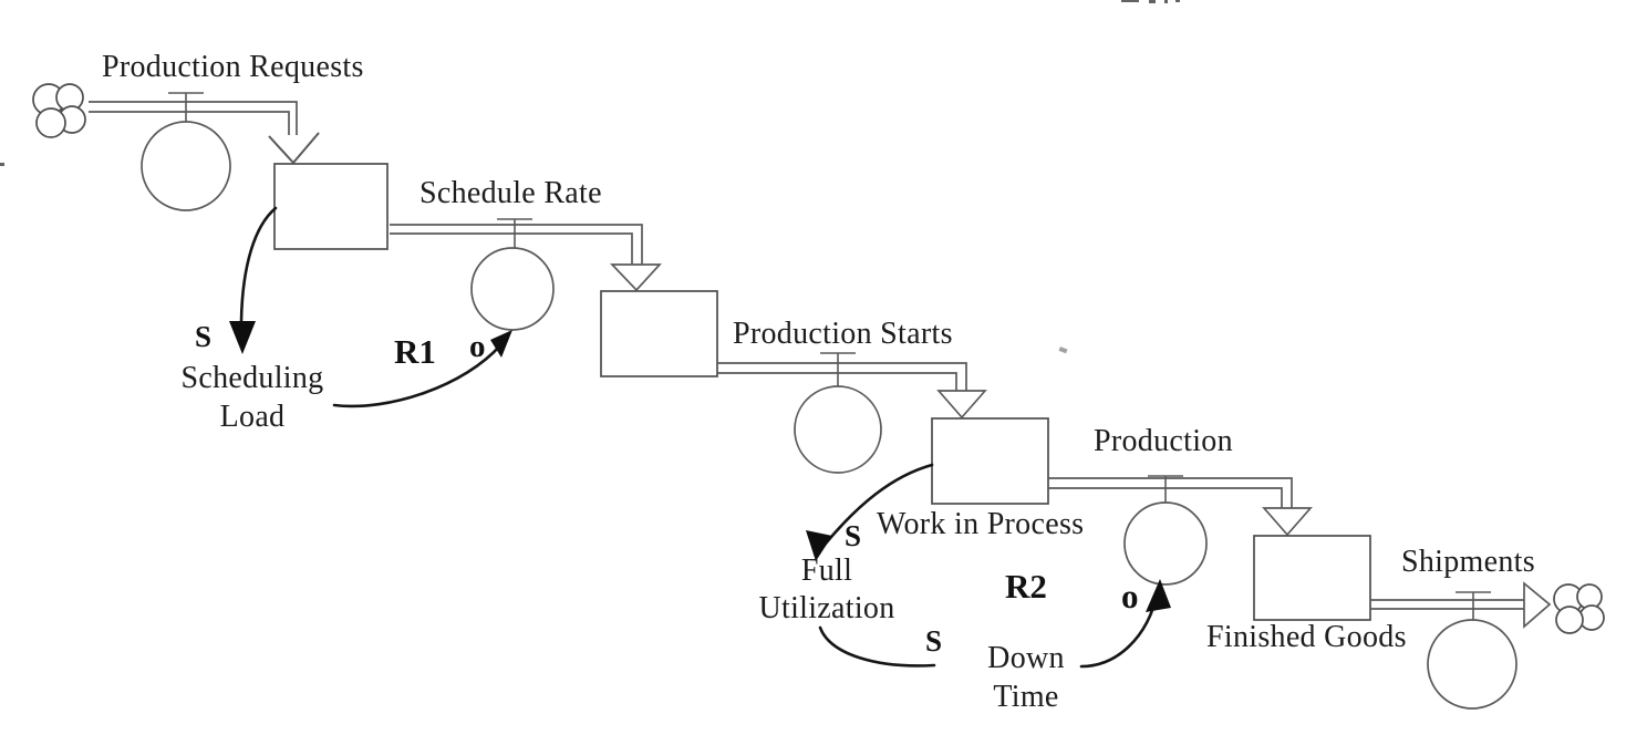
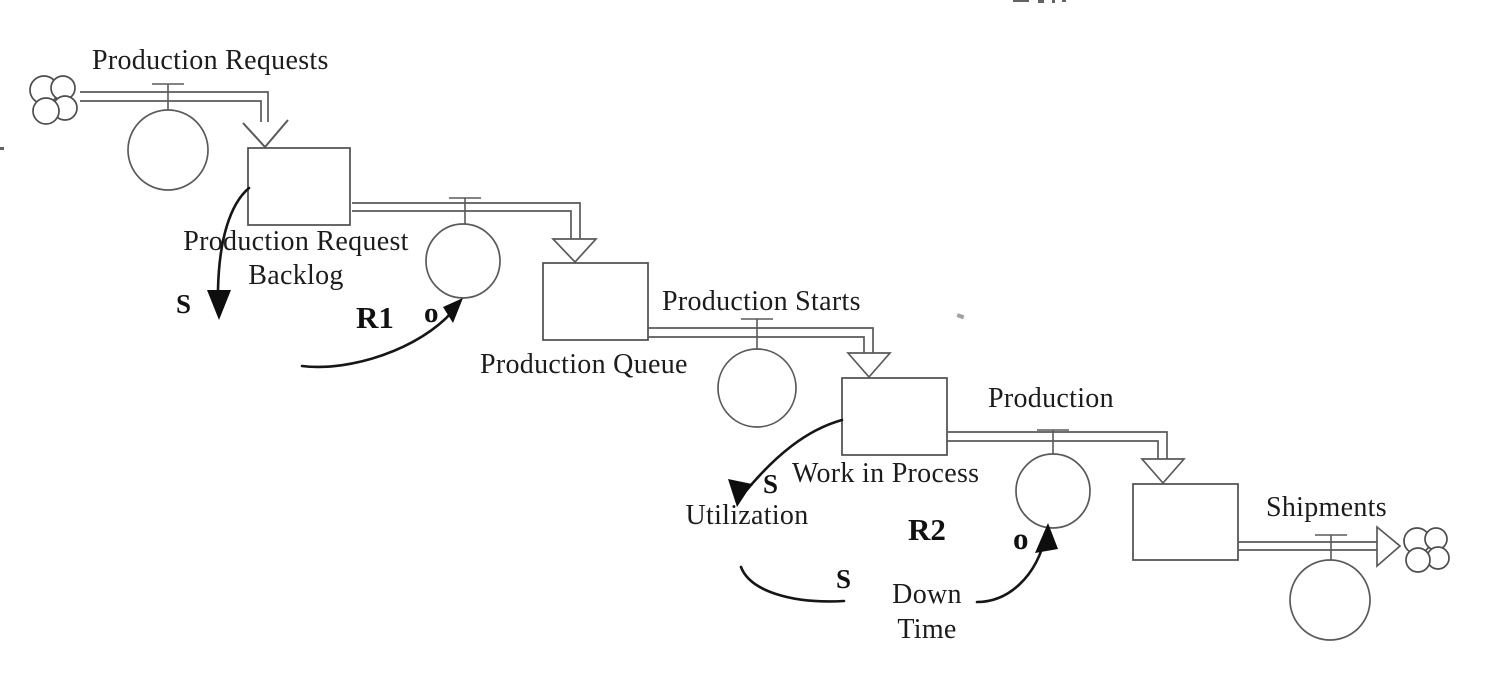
  Production Requests
- Schedule Rate
  Production Starts
  Production
  Shipments
+ Production Request
+ Backlog
+ Production Queue
  Work in Process
- Finished Goods
- Scheduling
- Load
- Full
  Utilization
  Down
  Time
  R1
  R2
  S
  o
  S
  S
  o
